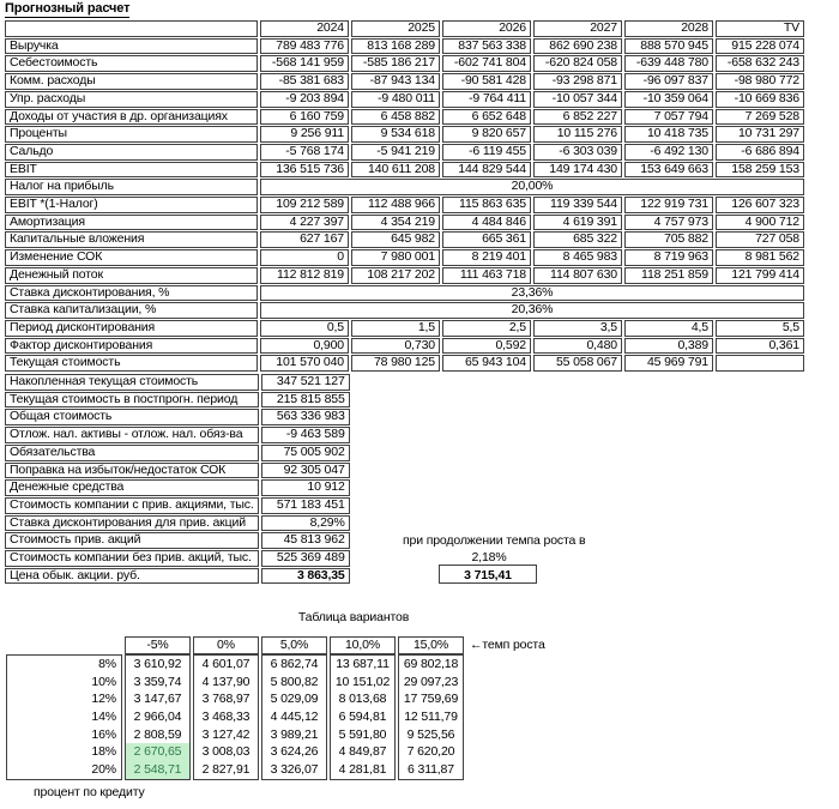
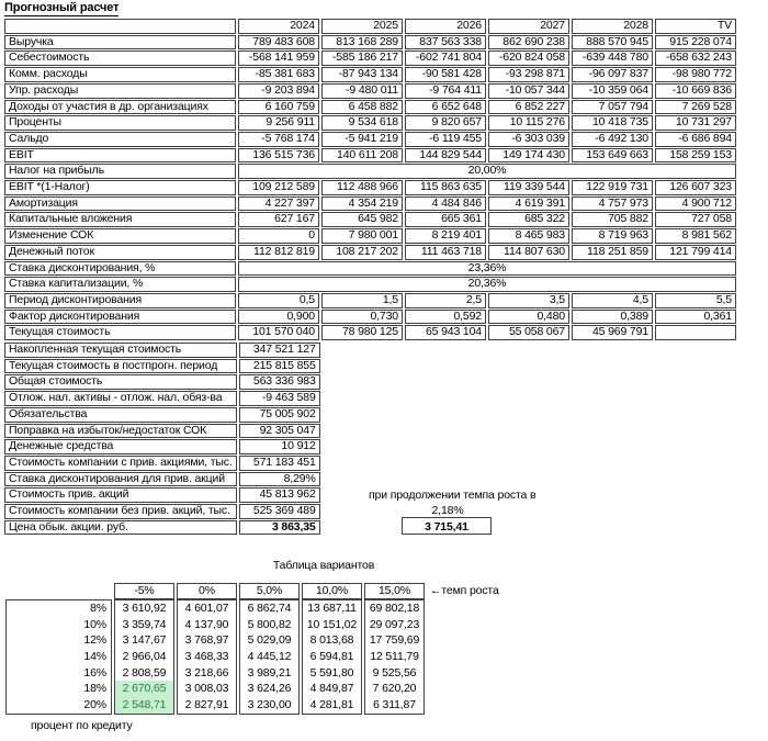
  Прогнозный расчет
  	2024	2025	2026	2027	2028	TV
- Выручка	789 483 776	813 168 289	837 563 338	862 690 238	888 570 945	915 228 074
+ Выручка	789 483 608	813 168 289	837 563 338	862 690 238	888 570 945	915 228 074
  Себестоимость	-568 141 959	-585 186 217	-602 741 804	-620 824 058	-639 448 780	-658 632 243
  Комм. расходы	-85 381 683	-87 943 134	-90 581 428	-93 298 871	-96 097 837	-98 980 772
  Упр. расходы	-9 203 894	-9 480 011	-9 764 411	-10 057 344	-10 359 064	-10 669 836
  Доходы от участия в др. организациях	6 160 759	6 458 882	6 652 648	6 852 227	7 057 794	7 269 528
  Проценты	9 256 911	9 534 618	9 820 657	10 115 276	10 418 735	10 731 297
  Сальдо	-5 768 174	-5 941 219	-6 119 455	-6 303 039	-6 492 130	-6 686 894
  EBIT	136 515 736	140 611 208	144 829 544	149 174 430	153 649 663	158 259 153
  Налог на прибыль	20,00%
  EBIT *(1-Налог)	109 212 589	112 488 966	115 863 635	119 339 544	122 919 731	126 607 323
  Амортизация	4 227 397	4 354 219	4 484 846	4 619 391	4 757 973	4 900 712
  Капитальные вложения	627 167	645 982	665 361	685 322	705 882	727 058
  Изменение СОК	0	7 980 001	8 219 401	8 465 983	8 719 963	8 981 562
  Денежный поток	112 812 819	108 217 202	111 463 718	114 807 630	118 251 859	121 799 414
  Ставка дисконтирования, %	23,36%
  Ставка капитализации, %	20,36%
  Период дисконтирования	0,5	1,5	2,5	3,5	4,5	5,5
  Фактор дисконтирования	0,900	0,730	0,592	0,480	0,389	0,361
  Текущая стоимость	101 570 040	78 980 125	65 943 104	55 058 067	45 969 791
  Накопленная текущая стоимость	347 521 127
  Текущая стоимость в постпрогн. период	215 815 855
  Общая стоимость	563 336 983
  Отлож. нал. активы - отлож. нал. обяз-ва	-9 463 589
  Обязательства	75 005 902
  Поправка на избыток/недостаток СОК	92 305 047
  Денежные средства	10 912
  Стоимость компании с прив. акциями, тыс.	571 183 451
  Ставка дисконтирования для прив. акций	8,29%
  Стоимость прив. акций	45 813 962
  Стоимость компании без прив. акций, тыс.	525 369 489
  Цена обык. акции. руб.	3 863,35
  при продолжении темпа роста в
  2,18%
  3 715,41
  Таблица вариантов
  -5%
  0%
  5,0%
  10,0%
  15,0%
  ←темп роста
  8%
  10%
  12%
  14%
  16%
  18%
  20%
  3 610,92
  3 359,74
  3 147,67
  2 966,04
  2 808,59
  2 670,65
  2 548,71
  4 601,07
  4 137,90
  3 768,97
  3 468,33
- 3 127,42
+ 3 218,66
  3 008,03
  2 827,91
  6 862,74
  5 800,82
  5 029,09
  4 445,12
  3 989,21
  3 624,26
- 3 326,07
+ 3 230,00
  13 687,11
  10 151,02
  8 013,68
  6 594,81
  5 591,80
  4 849,87
  4 281,81
  69 802,18
  29 097,23
  17 759,69
  12 511,79
  9 525,56
  7 620,20
  6 311,87
  процент по кредиту
